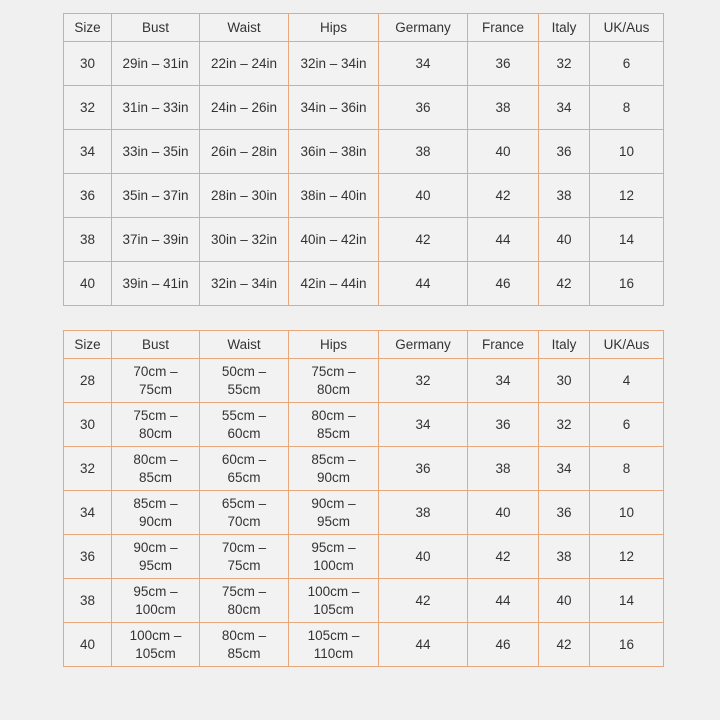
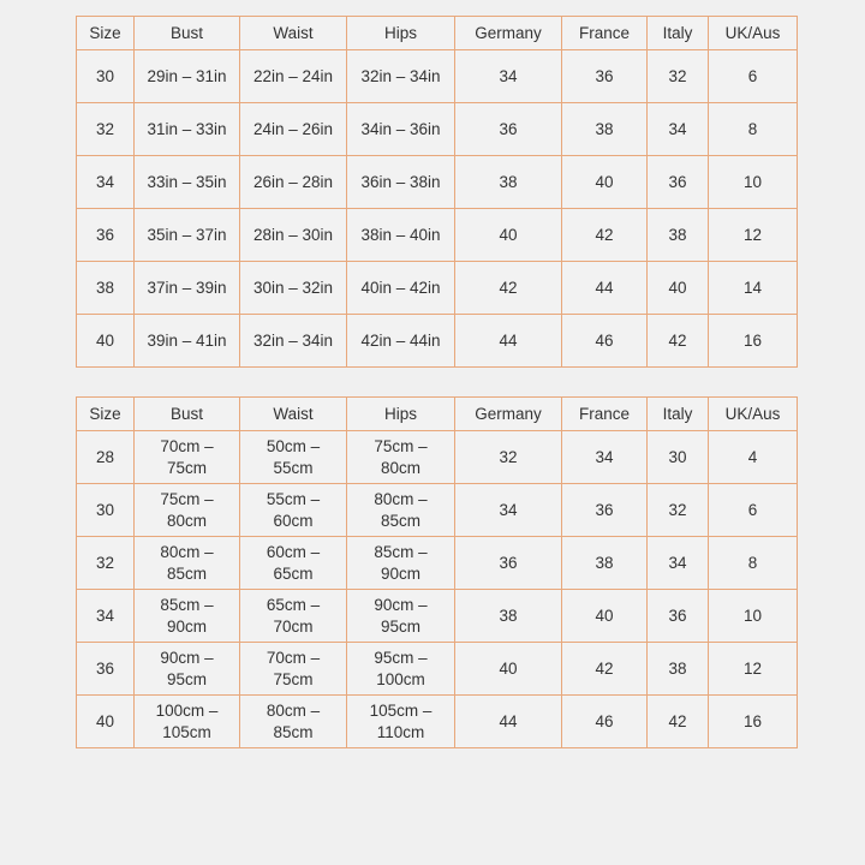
  Size	Bust	Waist	Hips	Germany	France	Italy	UK/Aus
  30	29in – 31in	22in – 24in	32in – 34in	34	36	32	6
  32	31in – 33in	24in – 26in	34in – 36in	36	38	34	8
  34	33in – 35in	26in – 28in	36in – 38in	38	40	36	10
  36	35in – 37in	28in – 30in	38in – 40in	40	42	38	12
  38	37in – 39in	30in – 32in	40in – 42in	42	44	40	14
  40	39in – 41in	32in – 34in	42in – 44in	44	46	42	16
  Size	Bust	Waist	Hips	Germany	France	Italy	UK/Aus
  28	70cm – 75cm	50cm – 55cm	75cm – 80cm	32	34	30	4
  30	75cm – 80cm	55cm – 60cm	80cm – 85cm	34	36	32	6
  32	80cm – 85cm	60cm – 65cm	85cm – 90cm	36	38	34	8
  34	85cm – 90cm	65cm – 70cm	90cm – 95cm	38	40	36	10
  36	90cm – 95cm	70cm – 75cm	95cm – 100cm	40	42	38	12
- 38	95cm – 100cm	75cm – 80cm	100cm – 105cm	42	44	40	14
  40	100cm – 105cm	80cm – 85cm	105cm – 110cm	44	46	42	16
